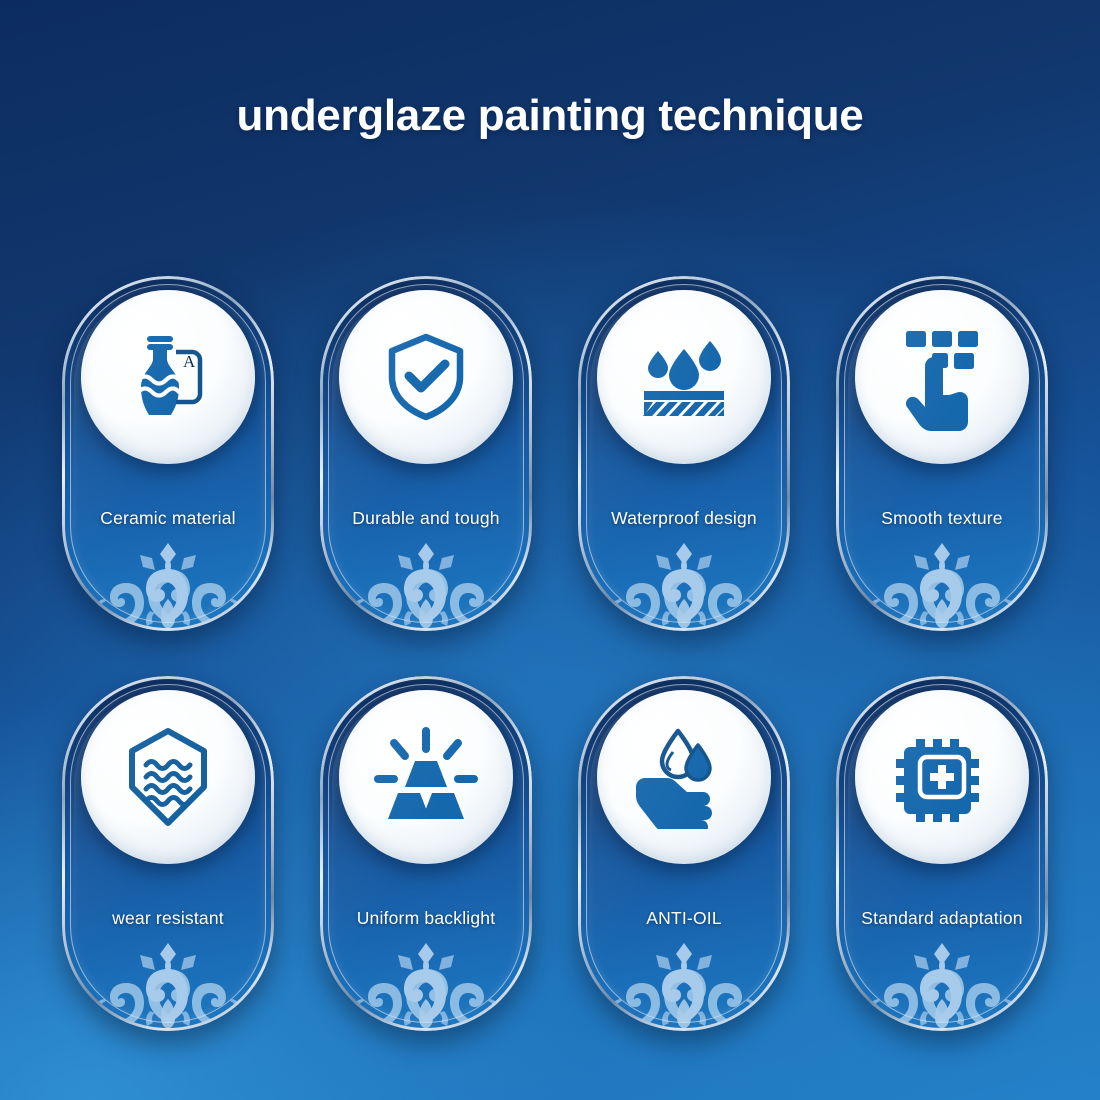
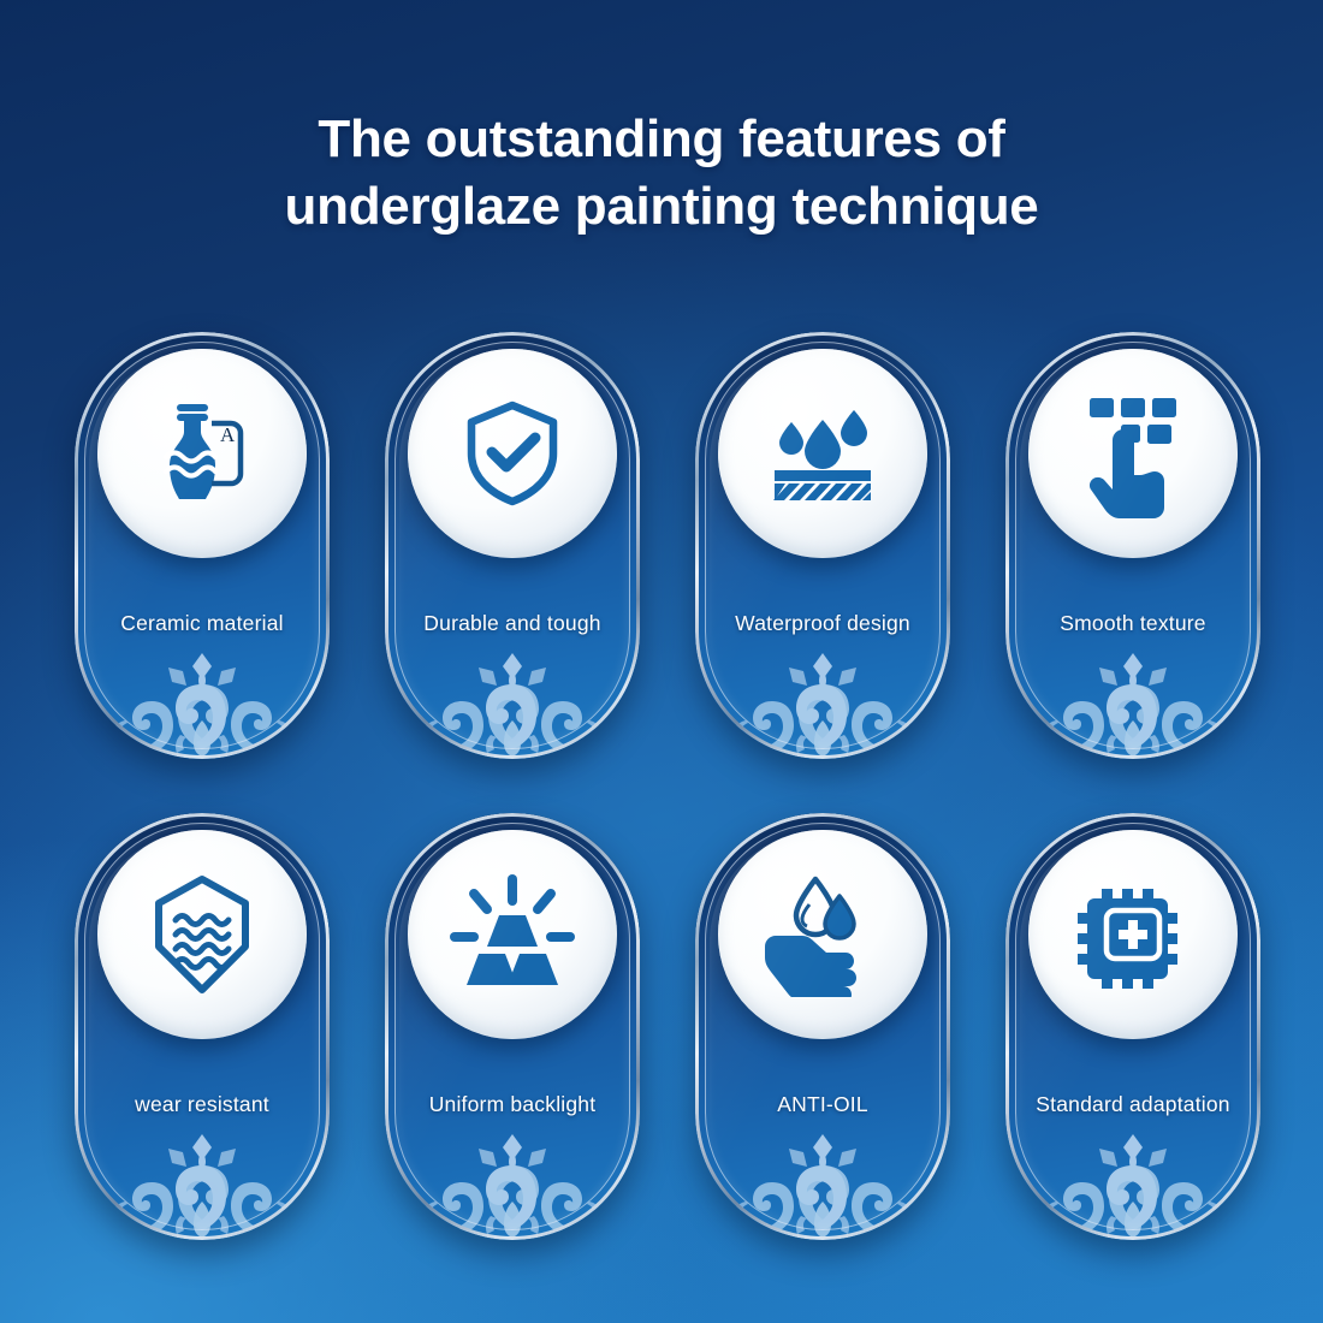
+ The outstanding features of
  underglaze painting technique
